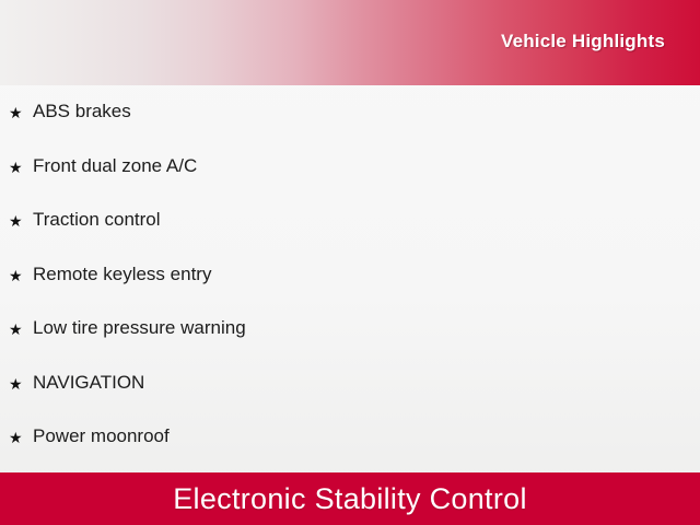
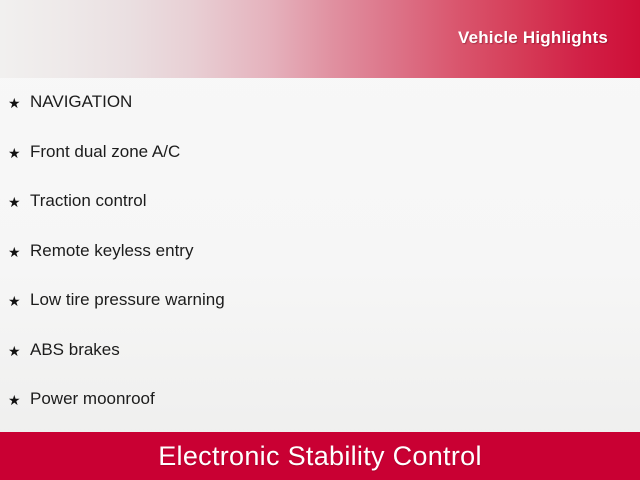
  Vehicle Highlights
  ★
- ABS brakes
+ NAVIGATION
  ★
  Front dual zone A/C
  ★
  Traction control
  ★
  Remote keyless entry
  ★
  Low tire pressure warning
  ★
- NAVIGATION
+ ABS brakes
  ★
  Power moonroof
  Electronic Stability Control
